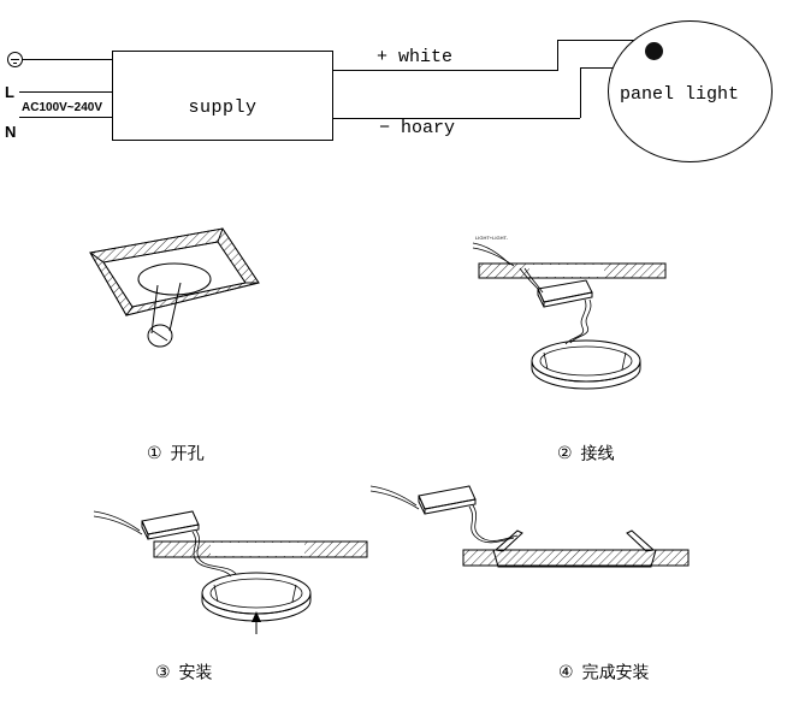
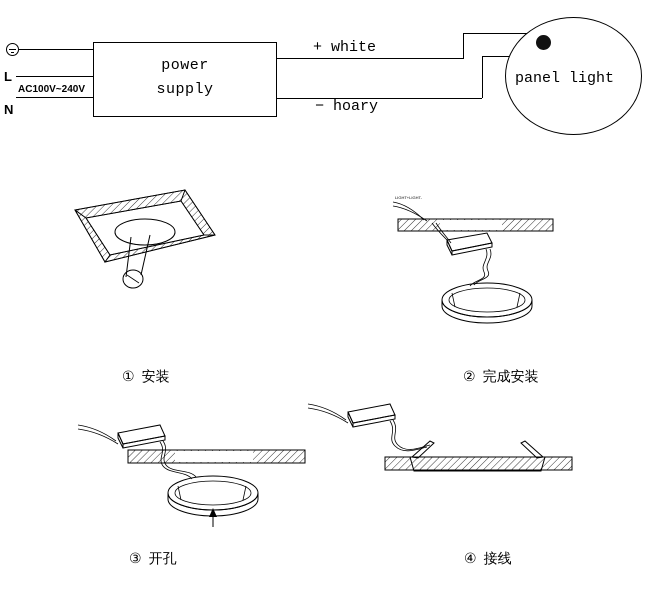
  L
  N
  AC100V~240V
+ power
  supply
  + white
  − hoary
  panel light
- ① 开孔
+ ① 安装
- ② 接线
+ ② 完成安装
- ③ 安装
+ ③ 开孔
- ④ 完成安装
+ ④ 接线
